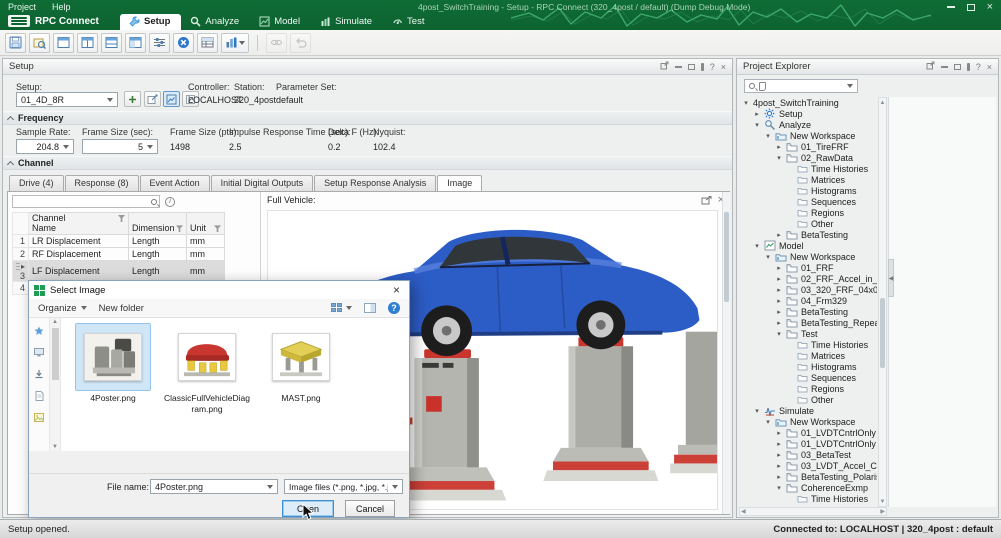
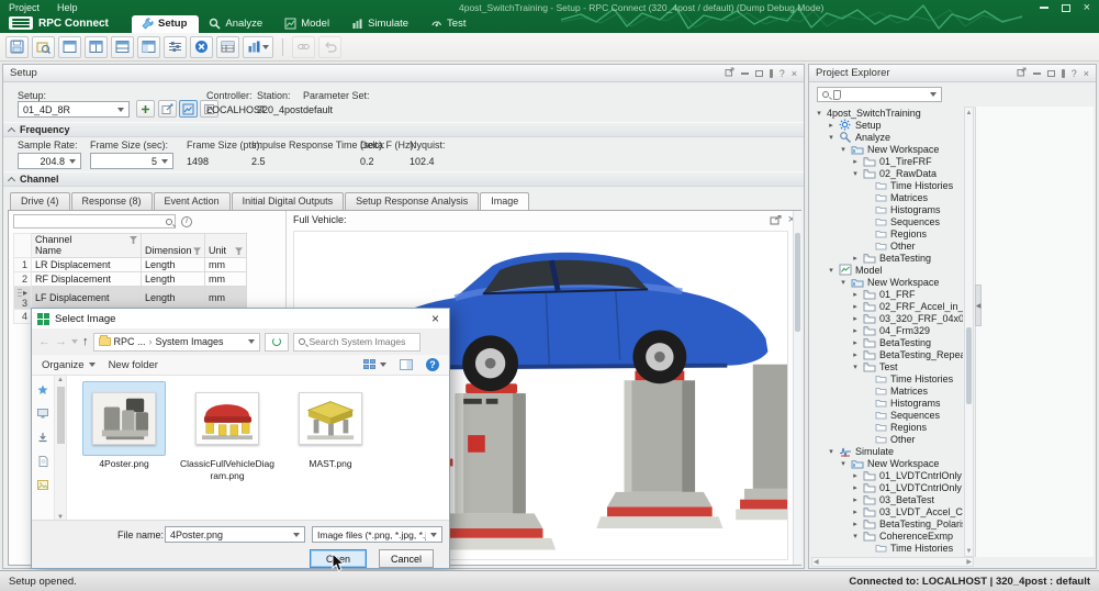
  Project
  Help
  4post_SwitchTraining - Setup - RPC Connect (320_4post / default) (Dump Debug Mode)
  ×
  RPC Connect
  Setup
  Analyze
  Model
  Simulate
  Test
  Setup
  ?
  ×
  Setup:
  01_4D_8R
  Controller:
  LOCALHOST
  Station:
  320_4post
  Parameter Set:
  default
  Frequency
  Sample Rate:
  204.8
  Frame Size (sec):
  5
  Frame Size (pts):
  1498
  Impulse Response Time (sec):
  2.5
  Delta F (Hz):
  0.2
  Nyquist:
  102.4
  Channel
  Drive (4)
  Response (8)
  Event Action
  Initial Digital Outputs
  Setup Response Analysis
  Image
  	Channel Name	Dimension	Unit
  1	LR Displacement	Length	mm
  2	RF Displacement	Length	mm
  ▸ 3	LF Displacement	Length	mm
  Full Vehicle:
  ×
  Project Explorer
  ?
  ×
  4post_SwitchTraining
  Setup
  Analyze
  New Workspace
  01_TireFRF
  02_RawData
  Time Histories
  Matrices
  Histograms
  Sequences
  Regions
  Other
  BetaTesting
  Model
  New Workspace
  01_FRF
  02_FRF_Accel_in_
  03_320_FRF_04x0
  04_Frm329
  BetaTesting
  BetaTesting_Repe
  Test
  Time Histories
  Matrices
  Histograms
  Sequences
  Regions
  Other
  Simulate
  New Workspace
  01_LVDTCntrlOnly
  01_LVDTCntrlOnly
  03_BetaTest
  03_LVDT_Accel_C
  BetaTesting_Polari
  CoherenceExmp
  Time Histories
  Select Image
  ×
+ ←
+ →
+ ↑
+ RPC ...
+ ›
+ System Images
+ Search System Images
  Organize
  New folder
  ?
  4Poster.png
  ClassicFullVehicleDiagram.png
  MAST.png
  File name:
  4Poster.png
  Image files (*.png, *.jpg, *.
  Oen
  Cancel
  Setup opened.
  Connected to: LOCALHOST | 320_4post : default
